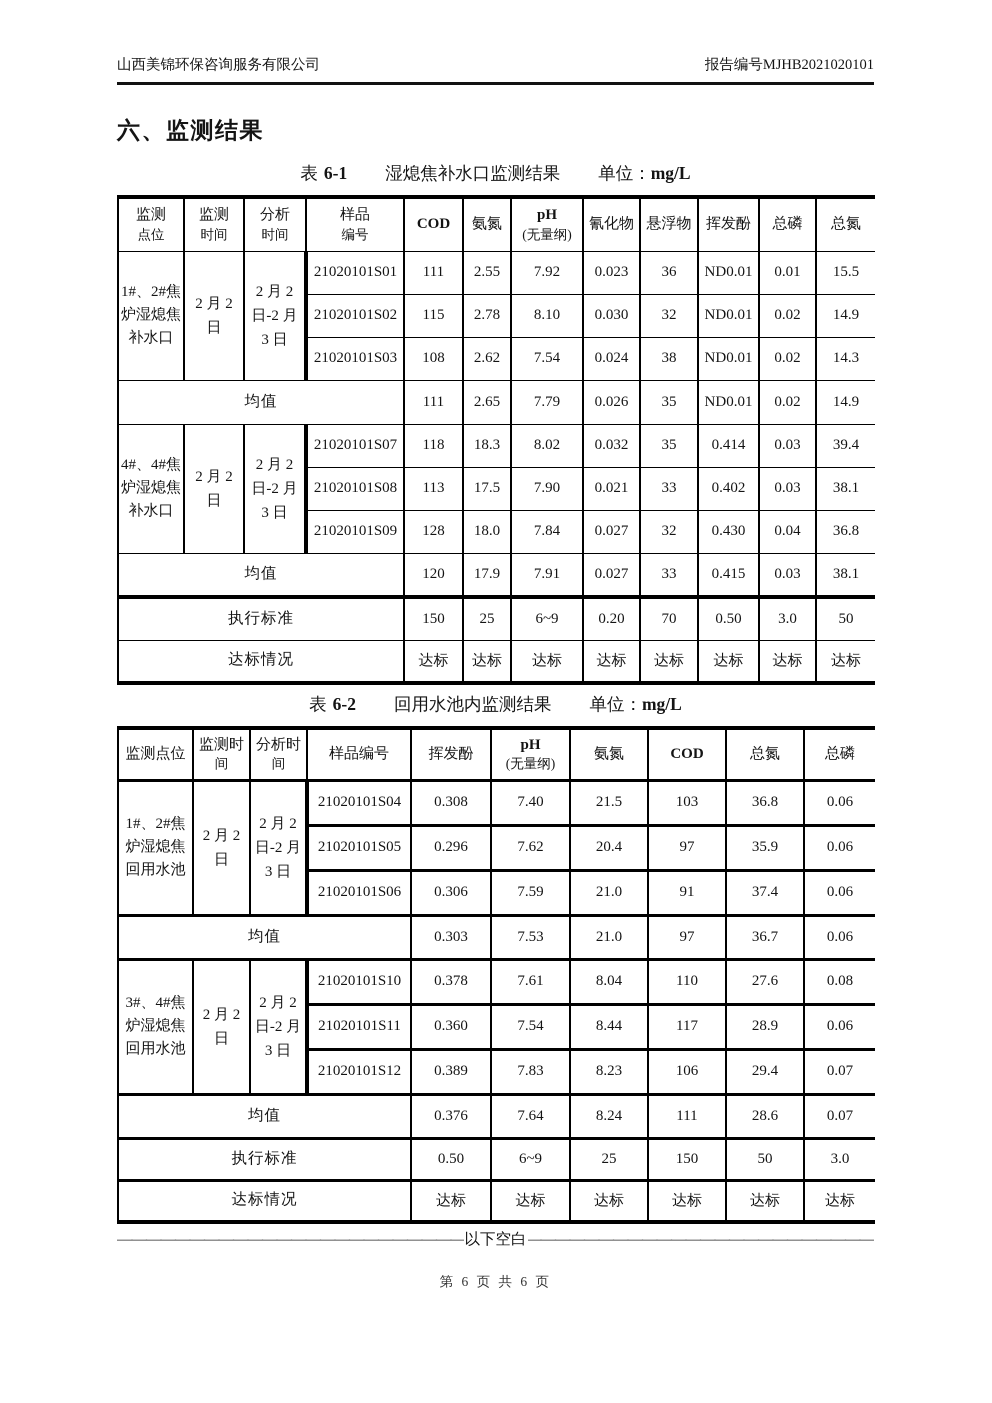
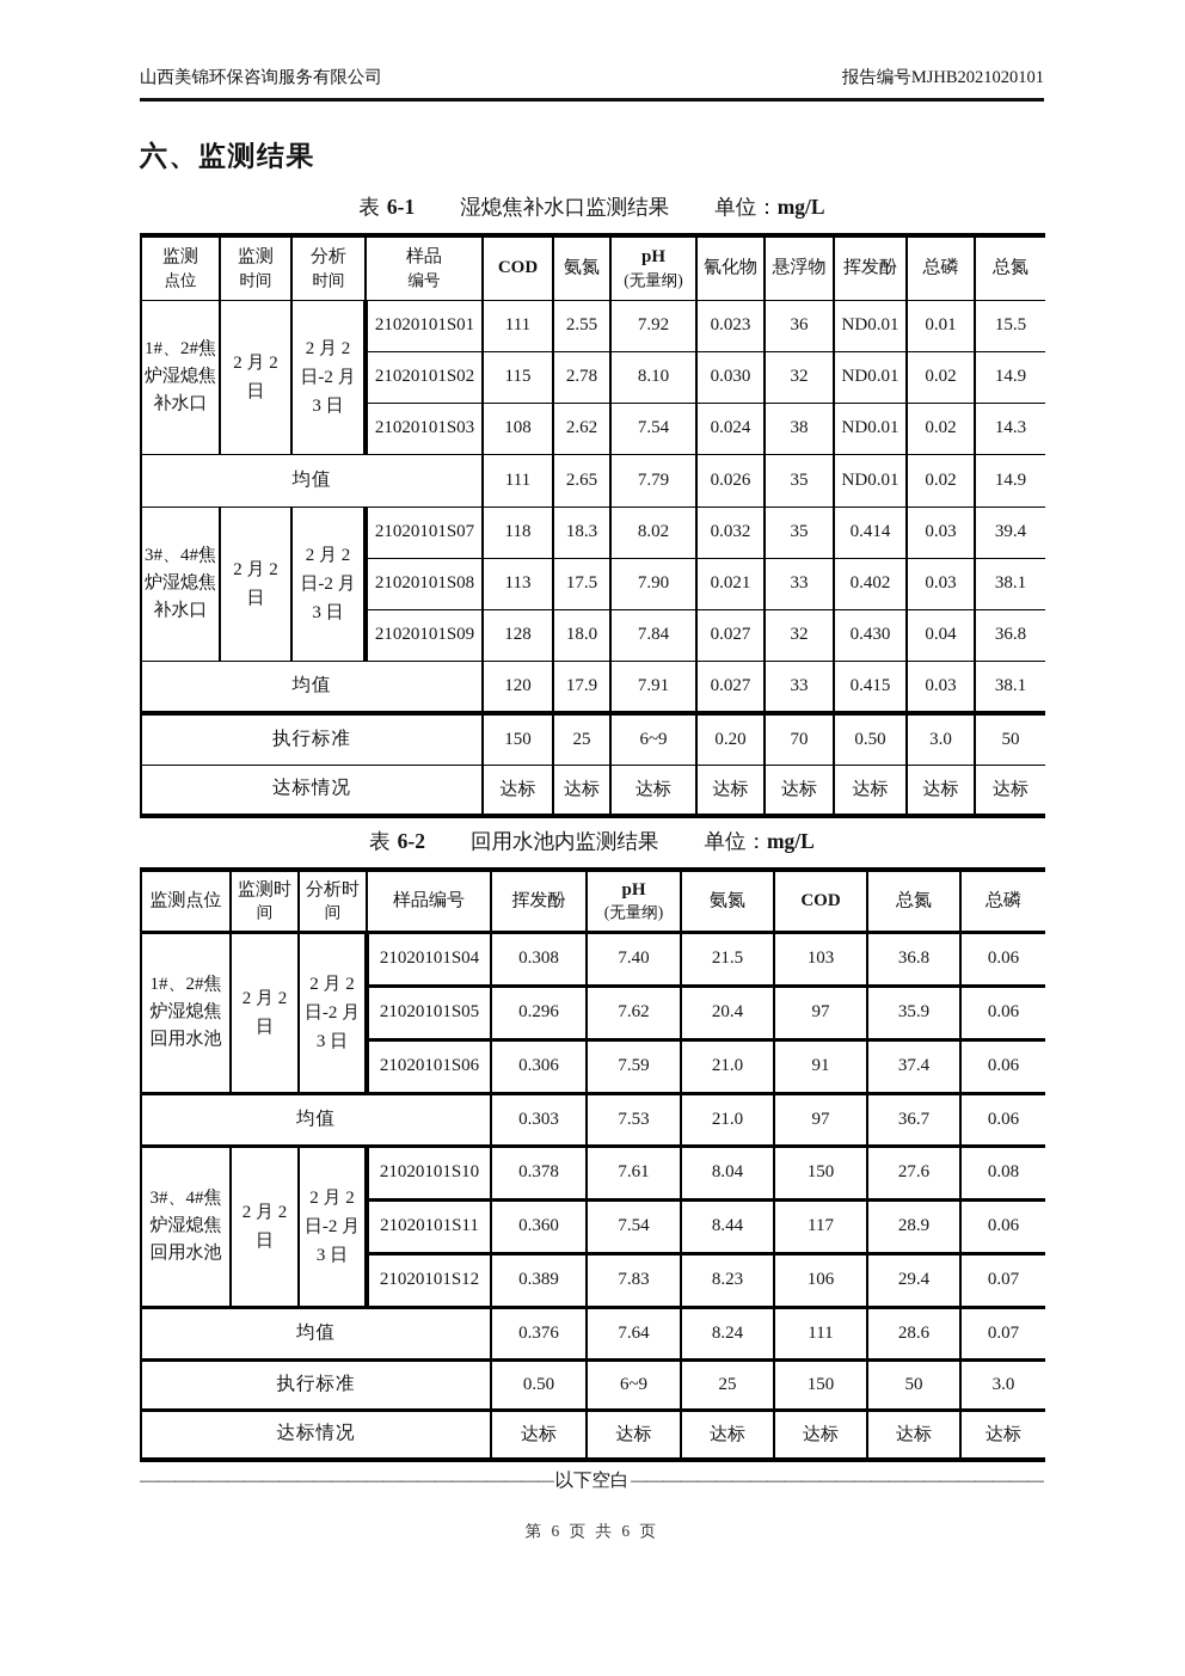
  山西美锦环保咨询服务有限公司
  报告编号MJHB2021020101
  六、监测结果
  表
  6-1
  湿熄焦补水口监测结果
  单位：
  mg/L
  监测点位	监测时间	分析时间	样品编号	COD	氨氮	pH(无量纲)	氰化物	悬浮物	挥发酚	总磷	总氮
  1#、2#焦炉湿熄焦补水口	2 月 2 日	2 月 2 日-2 月 3 日	21020101S01	111	2.55	7.92	0.023	36	ND0.01	0.01	15.5
  21020101S02	115	2.78	8.10	0.030	32	ND0.01	0.02	14.9
  21020101S03	108	2.62	7.54	0.024	38	ND0.01	0.02	14.3
  均值	111	2.65	7.79	0.026	35	ND0.01	0.02	14.9
- 4#、4#焦炉湿熄焦补水口	2 月 2 日	2 月 2 日-2 月 3 日	21020101S07	118	18.3	8.02	0.032	35	0.414	0.03	39.4
+ 3#、4#焦炉湿熄焦补水口	2 月 2 日	2 月 2 日-2 月 3 日	21020101S07	118	18.3	8.02	0.032	35	0.414	0.03	39.4
  21020101S08	113	17.5	7.90	0.021	33	0.402	0.03	38.1
  21020101S09	128	18.0	7.84	0.027	32	0.430	0.04	36.8
  均值	120	17.9	7.91	0.027	33	0.415	0.03	38.1
  执行标准	150	25	6~9	0.20	70	0.50	3.0	50
  达标情况	达标	达标	达标	达标	达标	达标	达标	达标
  表
  6-2
  回用水池内监测结果
  单位：
  mg/L
  监测点位	监测时间	分析时间	样品编号	挥发酚	pH(无量纲)	氨氮	COD	总氮	总磷
  1#、2#焦炉湿熄焦回用水池	2 月 2 日	2 月 2 日-2 月 3 日	21020101S04	0.308	7.40	21.5	103	36.8	0.06
  21020101S05	0.296	7.62	20.4	97	35.9	0.06
  21020101S06	0.306	7.59	21.0	91	37.4	0.06
  均值	0.303	7.53	21.0	97	36.7	0.06
- 3#、4#焦炉湿熄焦回用水池	2 月 2 日	2 月 2 日-2 月 3 日	21020101S10	0.378	7.61	8.04	110	27.6	0.08
+ 3#、4#焦炉湿熄焦回用水池	2 月 2 日	2 月 2 日-2 月 3 日	21020101S10	0.378	7.61	8.04	150	27.6	0.08
  21020101S11	0.360	7.54	8.44	117	28.9	0.06
  21020101S12	0.389	7.83	8.23	106	29.4	0.07
  均值	0.376	7.64	8.24	111	28.6	0.07
  执行标准	0.50	6~9	25	150	50	3.0
  达标情况	达标	达标	达标	达标	达标	达标
  以下空白
  第 6 页 共 6 页
